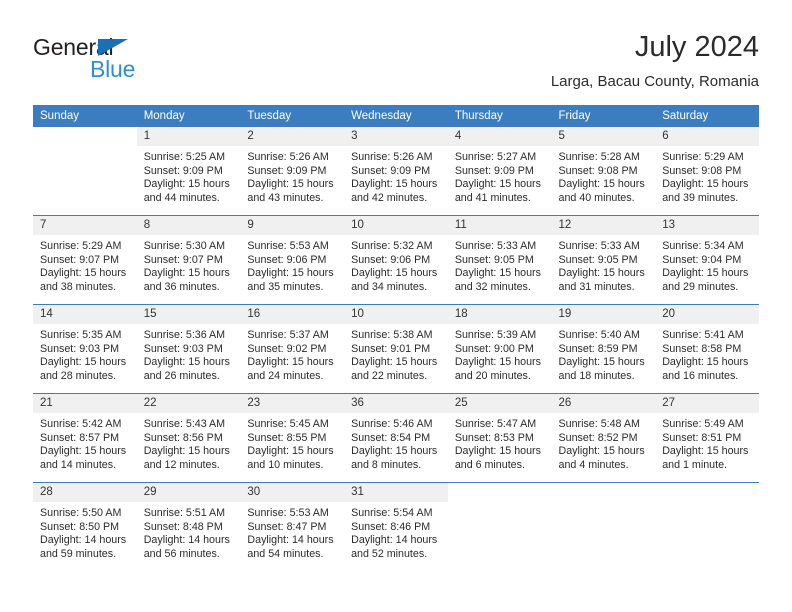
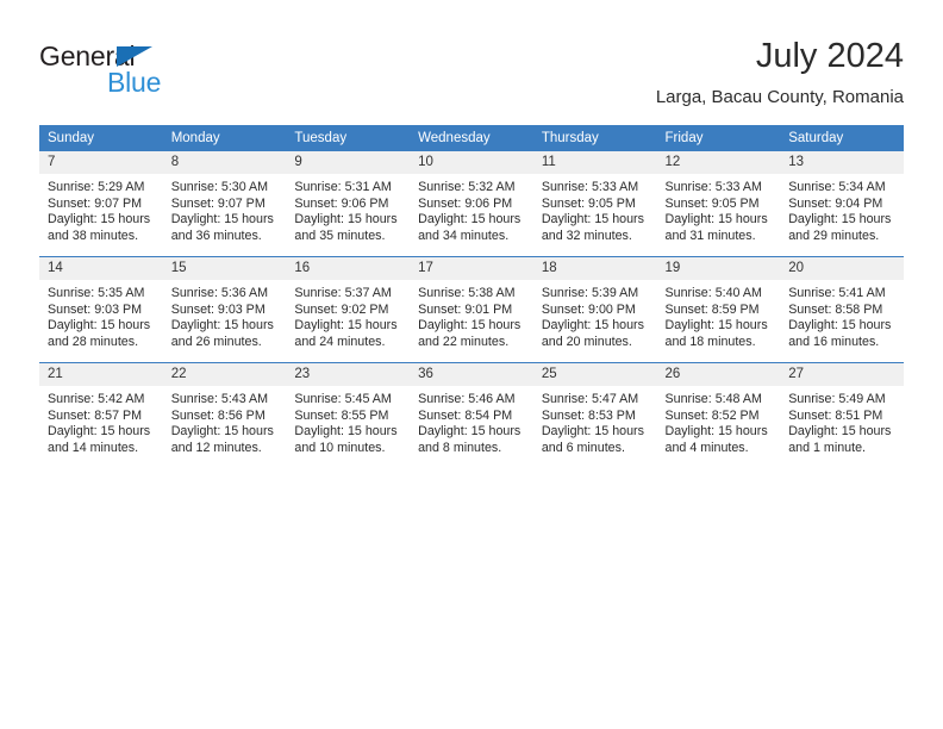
  General
  Blue
  July 2024
  Larga, Bacau County, Romania
  Sunday	Monday	Tuesday	Wednesday	Thursday	Friday	Saturday
- 	1 Sunrise: 5:25 AM Sunset: 9:09 PM Daylight: 15 hours and 44 minutes.	2 Sunrise: 5:26 AM Sunset: 9:09 PM Daylight: 15 hours and 43 minutes.	3 Sunrise: 5:26 AM Sunset: 9:09 PM Daylight: 15 hours and 42 minutes.	4 Sunrise: 5:27 AM Sunset: 9:09 PM Daylight: 15 hours and 41 minutes.	5 Sunrise: 5:28 AM Sunset: 9:08 PM Daylight: 15 hours and 40 minutes.	6 Sunrise: 5:29 AM Sunset: 9:08 PM Daylight: 15 hours and 39 minutes.
- 7 Sunrise: 5:29 AM Sunset: 9:07 PM Daylight: 15 hours and 38 minutes.	8 Sunrise: 5:30 AM Sunset: 9:07 PM Daylight: 15 hours and 36 minutes.	9 Sunrise: 5:53 AM Sunset: 9:06 PM Daylight: 15 hours and 35 minutes.	10 Sunrise: 5:32 AM Sunset: 9:06 PM Daylight: 15 hours and 34 minutes.	11 Sunrise: 5:33 AM Sunset: 9:05 PM Daylight: 15 hours and 32 minutes.	12 Sunrise: 5:33 AM Sunset: 9:05 PM Daylight: 15 hours and 31 minutes.	13 Sunrise: 5:34 AM Sunset: 9:04 PM Daylight: 15 hours and 29 minutes.
+ 7 Sunrise: 5:29 AM Sunset: 9:07 PM Daylight: 15 hours and 38 minutes.	8 Sunrise: 5:30 AM Sunset: 9:07 PM Daylight: 15 hours and 36 minutes.	9 Sunrise: 5:31 AM Sunset: 9:06 PM Daylight: 15 hours and 35 minutes.	10 Sunrise: 5:32 AM Sunset: 9:06 PM Daylight: 15 hours and 34 minutes.	11 Sunrise: 5:33 AM Sunset: 9:05 PM Daylight: 15 hours and 32 minutes.	12 Sunrise: 5:33 AM Sunset: 9:05 PM Daylight: 15 hours and 31 minutes.	13 Sunrise: 5:34 AM Sunset: 9:04 PM Daylight: 15 hours and 29 minutes.
- 14 Sunrise: 5:35 AM Sunset: 9:03 PM Daylight: 15 hours and 28 minutes.	15 Sunrise: 5:36 AM Sunset: 9:03 PM Daylight: 15 hours and 26 minutes.	16 Sunrise: 5:37 AM Sunset: 9:02 PM Daylight: 15 hours and 24 minutes.	10 Sunrise: 5:38 AM Sunset: 9:01 PM Daylight: 15 hours and 22 minutes.	18 Sunrise: 5:39 AM Sunset: 9:00 PM Daylight: 15 hours and 20 minutes.	19 Sunrise: 5:40 AM Sunset: 8:59 PM Daylight: 15 hours and 18 minutes.	20 Sunrise: 5:41 AM Sunset: 8:58 PM Daylight: 15 hours and 16 minutes.
+ 14 Sunrise: 5:35 AM Sunset: 9:03 PM Daylight: 15 hours and 28 minutes.	15 Sunrise: 5:36 AM Sunset: 9:03 PM Daylight: 15 hours and 26 minutes.	16 Sunrise: 5:37 AM Sunset: 9:02 PM Daylight: 15 hours and 24 minutes.	17 Sunrise: 5:38 AM Sunset: 9:01 PM Daylight: 15 hours and 22 minutes.	18 Sunrise: 5:39 AM Sunset: 9:00 PM Daylight: 15 hours and 20 minutes.	19 Sunrise: 5:40 AM Sunset: 8:59 PM Daylight: 15 hours and 18 minutes.	20 Sunrise: 5:41 AM Sunset: 8:58 PM Daylight: 15 hours and 16 minutes.
  21 Sunrise: 5:42 AM Sunset: 8:57 PM Daylight: 15 hours and 14 minutes.	22 Sunrise: 5:43 AM Sunset: 8:56 PM Daylight: 15 hours and 12 minutes.	23 Sunrise: 5:45 AM Sunset: 8:55 PM Daylight: 15 hours and 10 minutes.	36 Sunrise: 5:46 AM Sunset: 8:54 PM Daylight: 15 hours and 8 minutes.	25 Sunrise: 5:47 AM Sunset: 8:53 PM Daylight: 15 hours and 6 minutes.	26 Sunrise: 5:48 AM Sunset: 8:52 PM Daylight: 15 hours and 4 minutes.	27 Sunrise: 5:49 AM Sunset: 8:51 PM Daylight: 15 hours and 1 minute.
- 28 Sunrise: 5:50 AM Sunset: 8:50 PM Daylight: 14 hours and 59 minutes.	29 Sunrise: 5:51 AM Sunset: 8:48 PM Daylight: 14 hours and 56 minutes.	30 Sunrise: 5:53 AM Sunset: 8:47 PM Daylight: 14 hours and 54 minutes.	31 Sunrise: 5:54 AM Sunset: 8:46 PM Daylight: 14 hours and 52 minutes.
